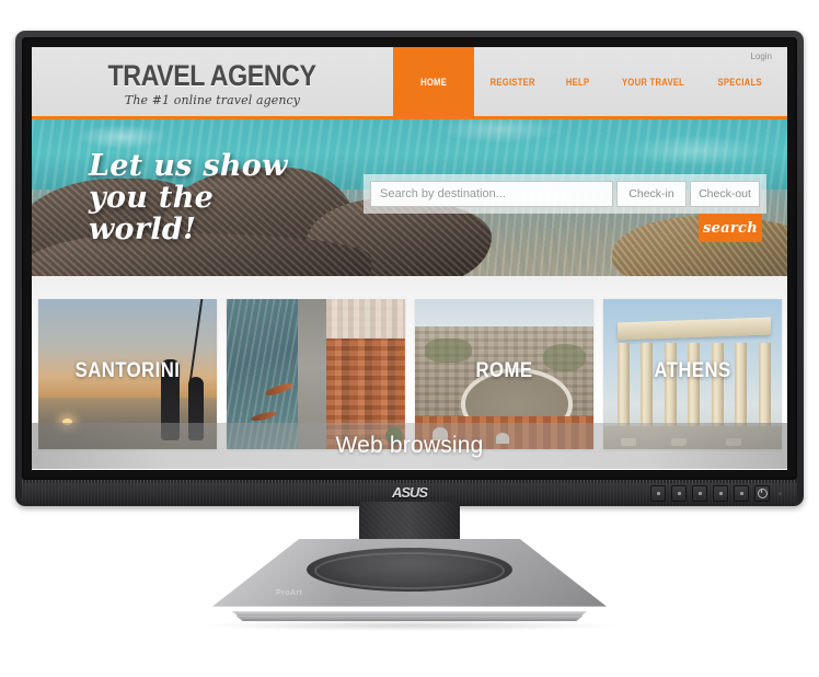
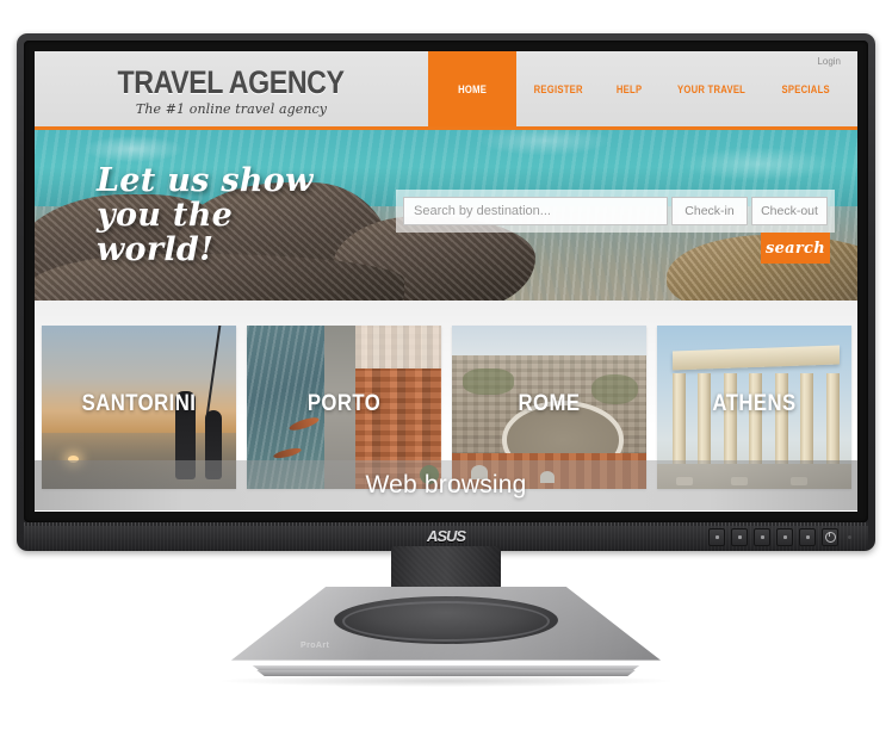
  TRAVEL AGENCY
  The #1 online travel agency
  Login
  HOME
  REGISTER
  HELP
  YOUR TRAVEL
  SPECIALS
  Let us show
  you the world!
  Search by destination...
  Check-in
  Check-out
  search
  SANTORINI
+ PORTO
  ROME
  ATHENS
  Web browsing
  ASUS
